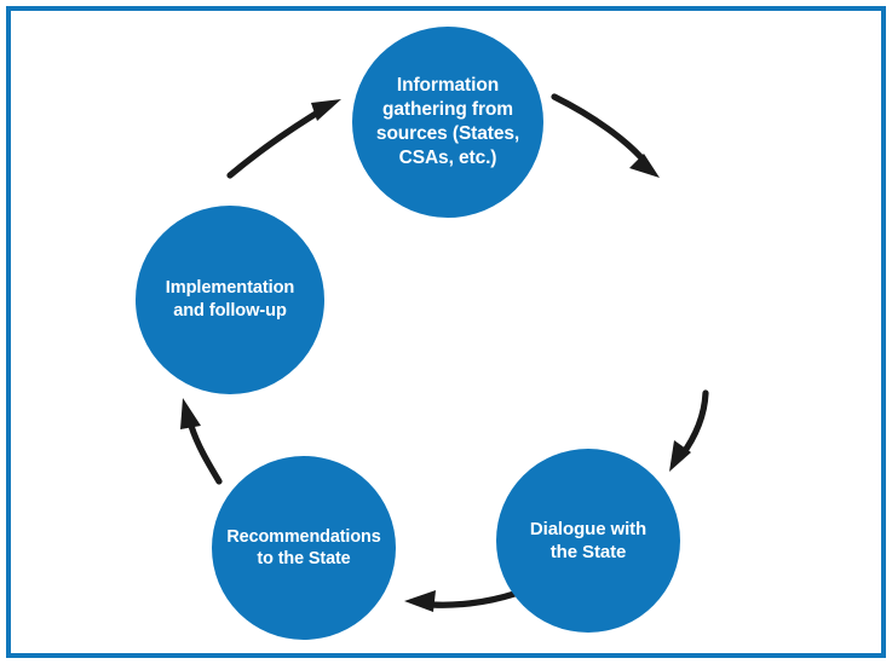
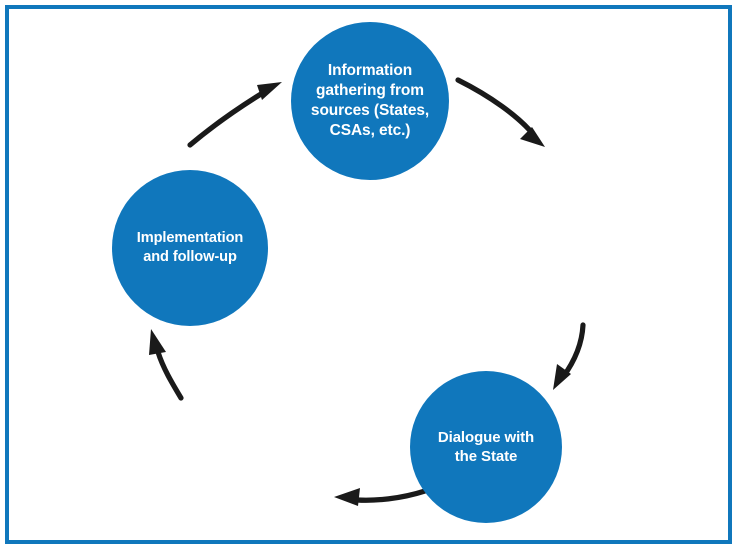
  Information
  gathering from
  sources (States,
  CSAs, etc.)
  Dialogue with
  the State
- Recommendations
- to the State
  Implementation
  and follow-up
